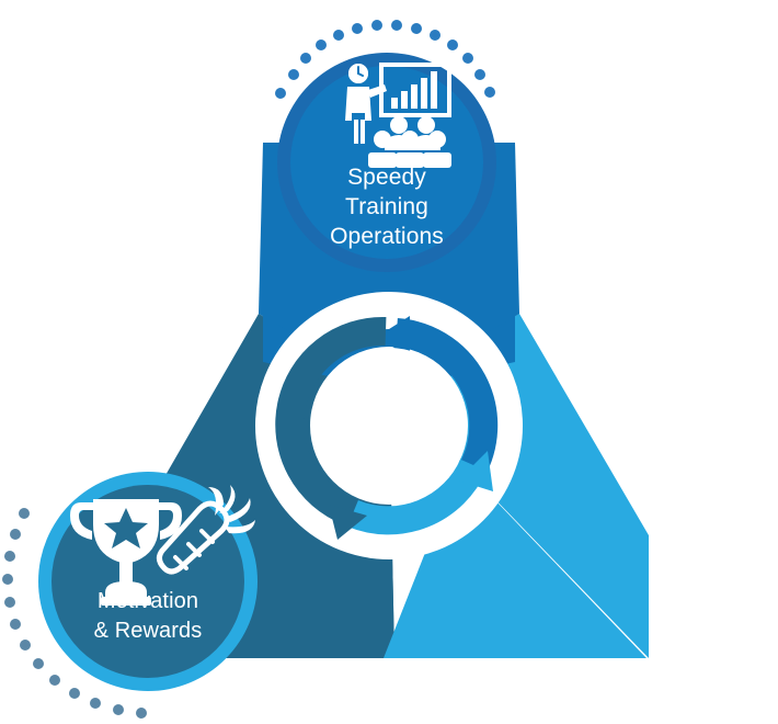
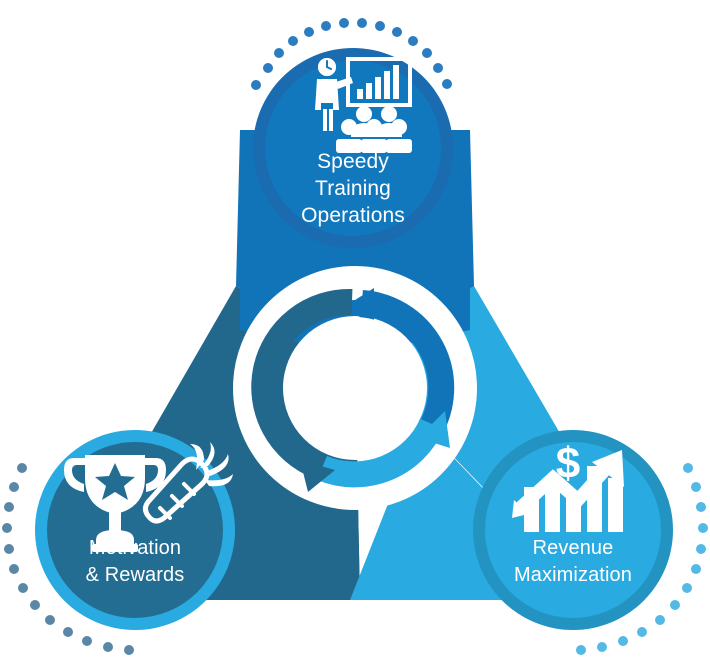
  Speedy
  Training
  Operations
  Motivation
  & Rewards
+ $
+ Revenue
+ Maximization
